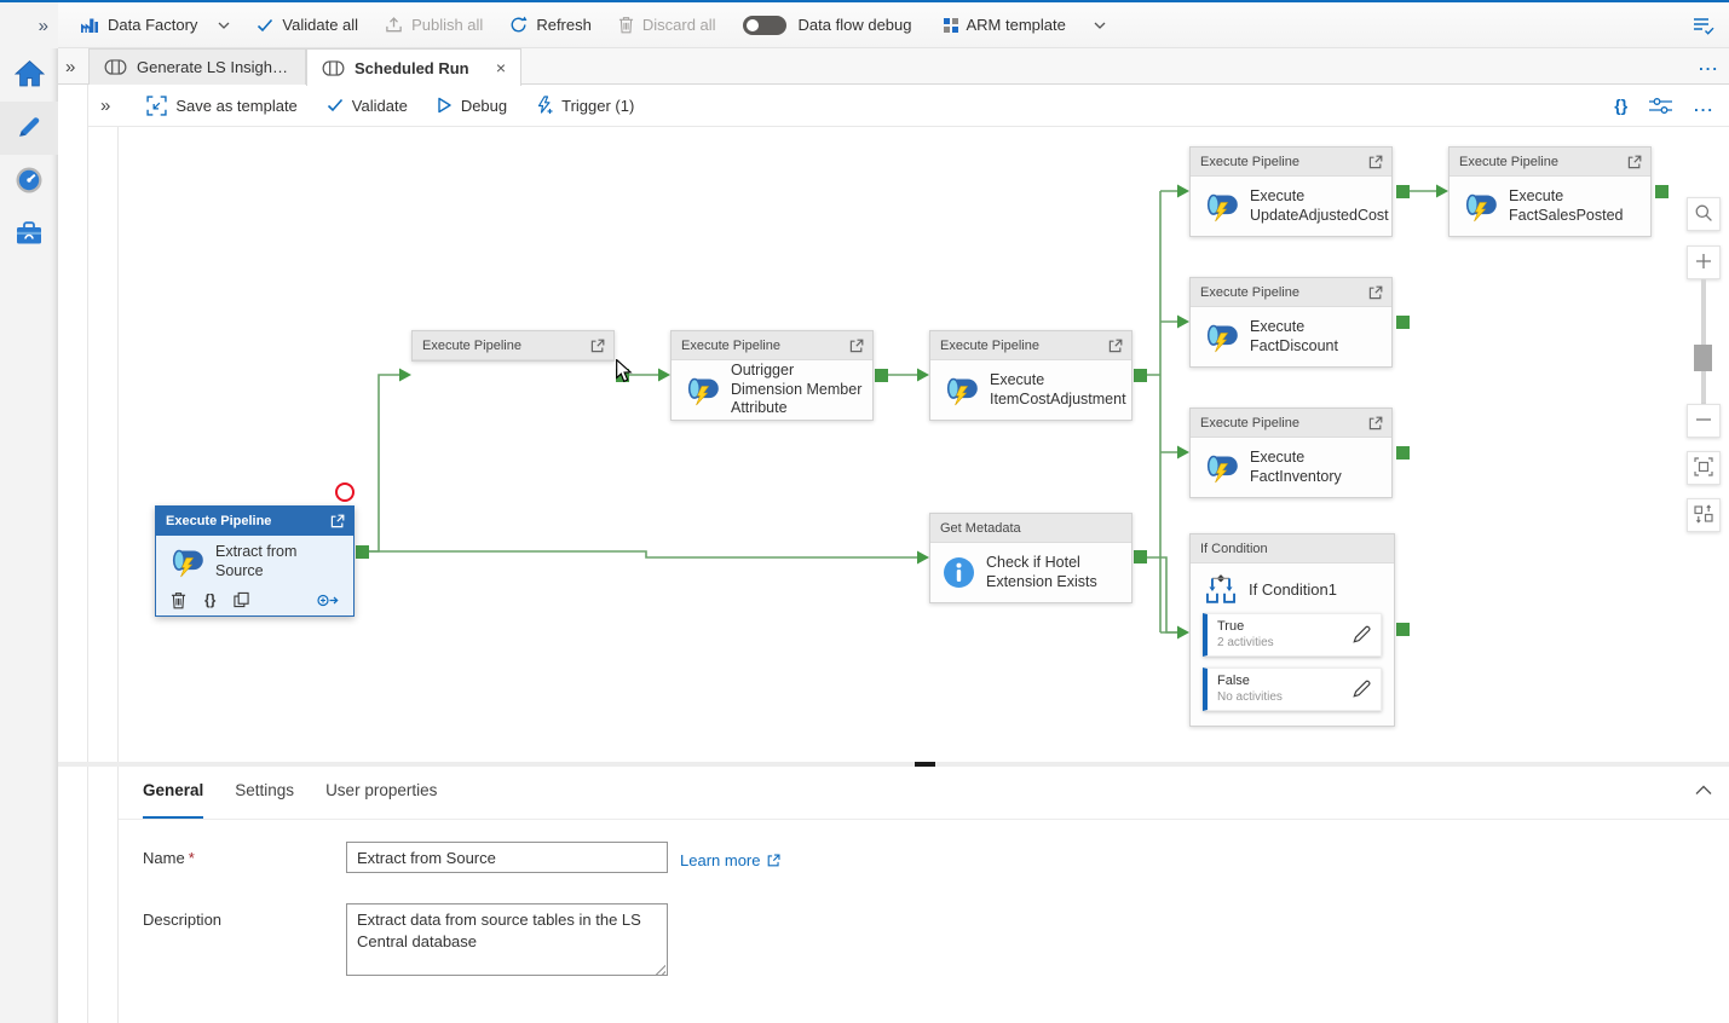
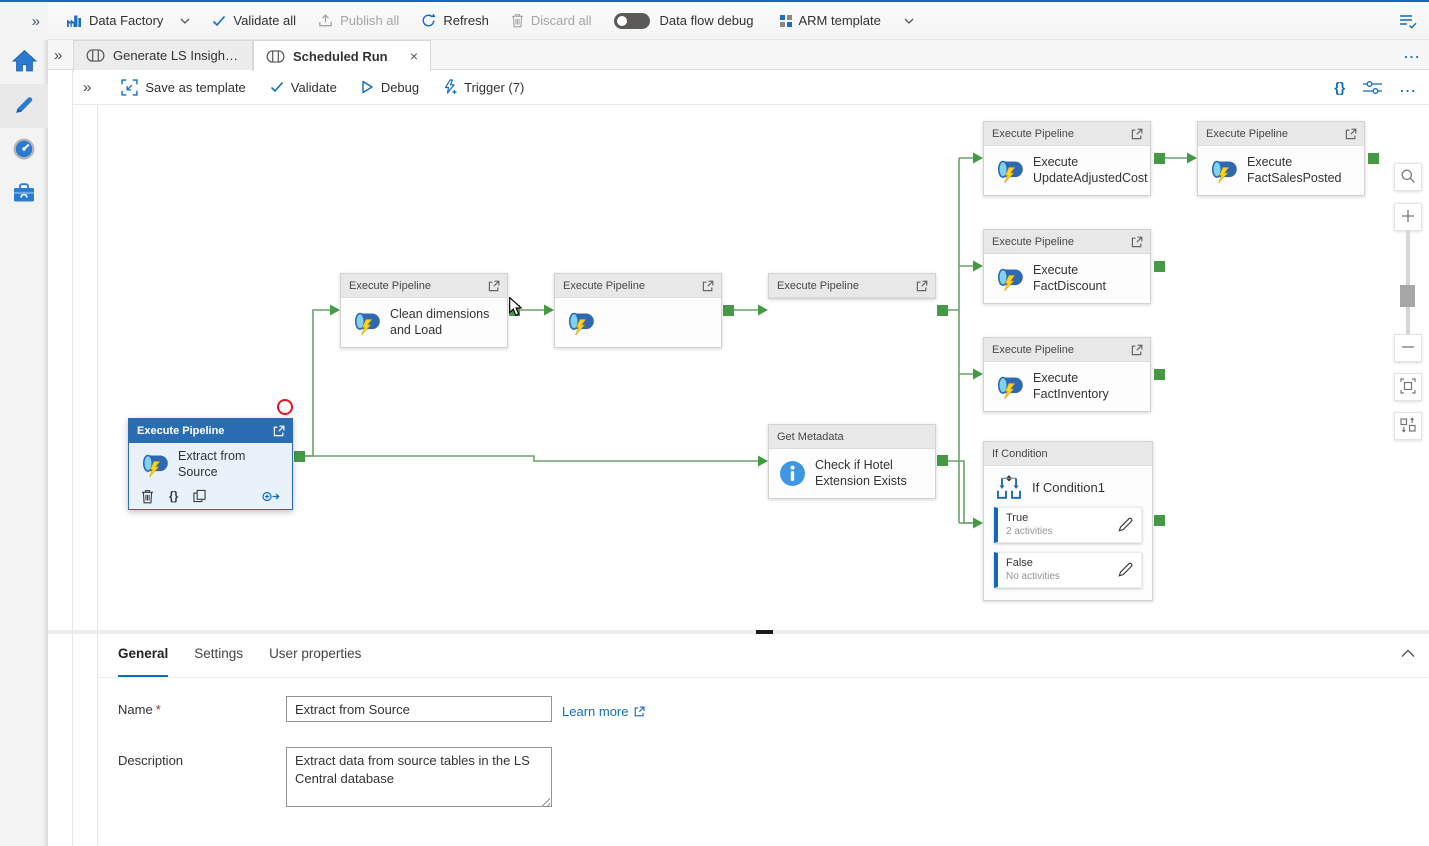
  »
  Data Factory
  Validate all
  Publish all
  Refresh
  Discard all
  Data flow debug
  ARM template
  »
  Generate LS Insight ..
  Scheduled Run
  ×
  ...
  »
  Save as template
  Validate
  Debug
- Trigger (1)
+ Trigger (7)
  {}
  ...
  Execute Pipeline
  Extract from Source
  {}
  Execute Pipeline
+ Clean dimensions and Load
  Execute Pipeline
- Outrigger Dimension Member Attribute
  Execute Pipeline
- Execute ItemCostAdjustment
  Execute Pipeline
  Execute UpdateAdjustedCost
  Execute Pipeline
  Execute FactSalesPosted
  Execute Pipeline
  Execute FactDiscount
  Execute Pipeline
  Execute FactInventory
  Get Metadata
  Check if Hotel Extension Exists
  If Condition
  If Condition1
  True
  2 activities
  False
  No activities
  General
  Settings
  User properties
  Name *
  Extract from Source
  Learn more
  Description
